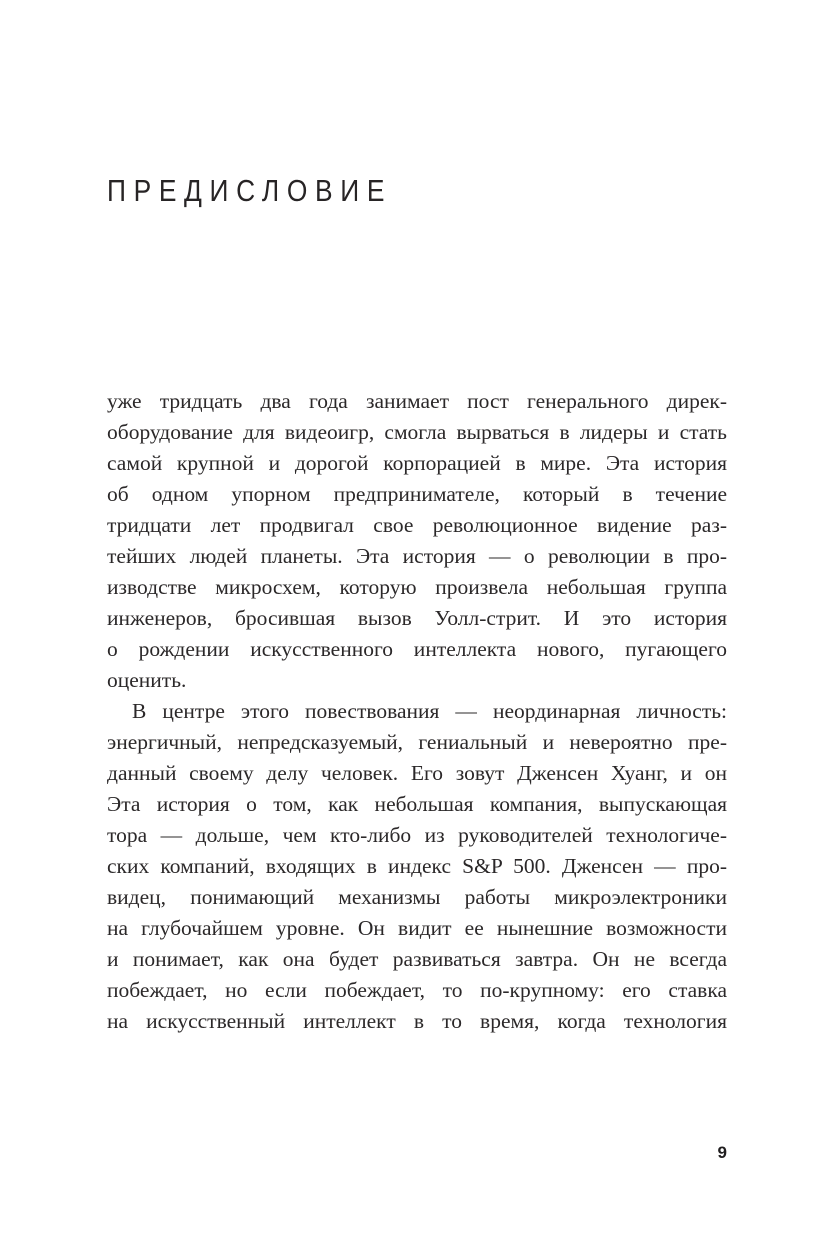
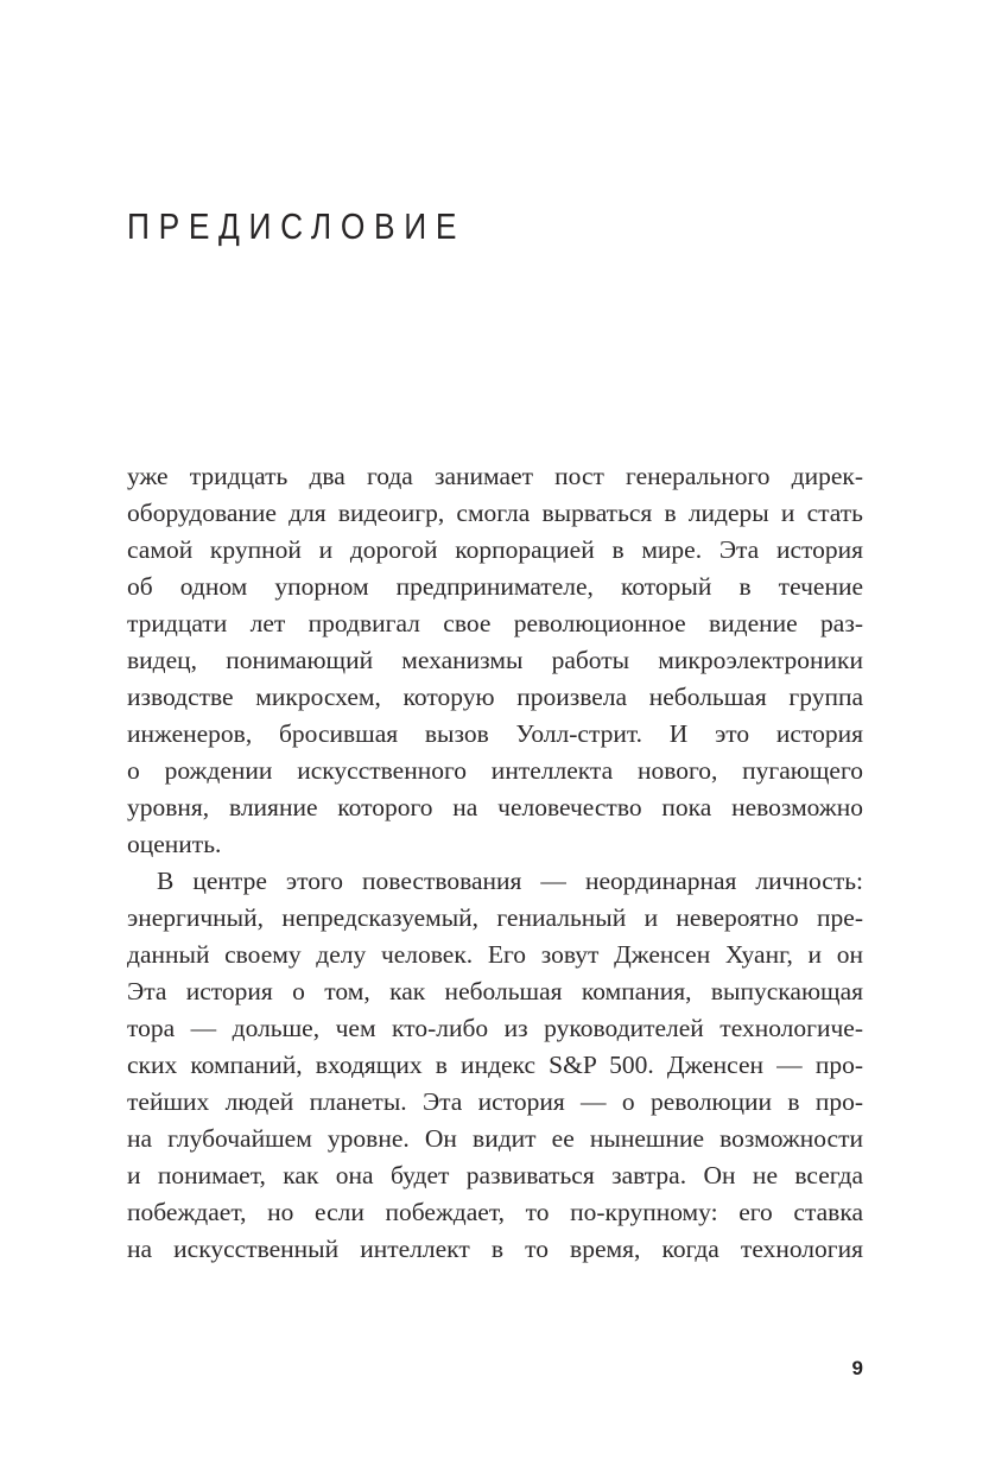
  ПРЕДИСЛОВИЕ
  уже тридцать два года занимает пост генерального дирек-
  оборудование для видеоигр, смогла вырваться в лидеры и стать
  самой крупной и дорогой корпорацией в мире. Эта история
  об одном упорном предпринимателе, который в течение
  тридцати лет продвигал свое революционное видение раз-
- тейших людей планеты. Эта история — о революции в про-
+ видец, понимающий механизмы работы микроэлектроники
  изводстве микросхем, которую произвела небольшая группа
  инженеров, бросившая вызов Уолл-стрит. И это история
  о рождении искусственного интеллекта нового, пугающего
+ уровня, влияние которого на человечество пока невозможно
  оценить.
  В центре этого повествования — неординарная личность:
  энергичный, непредсказуемый, гениальный и невероятно пре-
  данный своему делу человек. Его зовут Дженсен Хуанг, и он
  Эта история о том, как небольшая компания, выпускающая
  тора — дольше, чем кто-либо из руководителей технологиче-
  ских компаний, входящих в индекс S&P 500. Дженсен — про-
- видец, понимающий механизмы работы микроэлектроники
+ тейших людей планеты. Эта история — о революции в про-
  на глубочайшем уровне. Он видит ее нынешние возможности
  и понимает, как она будет развиваться завтра. Он не всегда
  побеждает, но если побеждает, то по-крупному: его ставка
  на искусственный интеллект в то время, когда технология
  9
